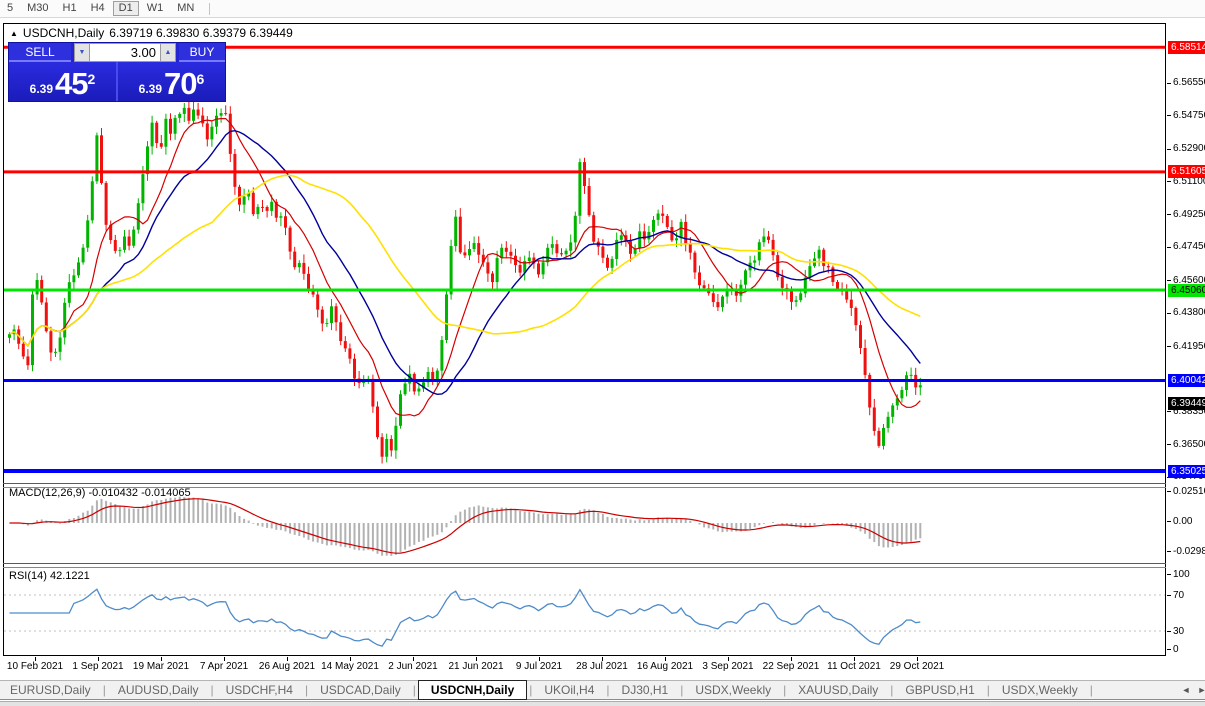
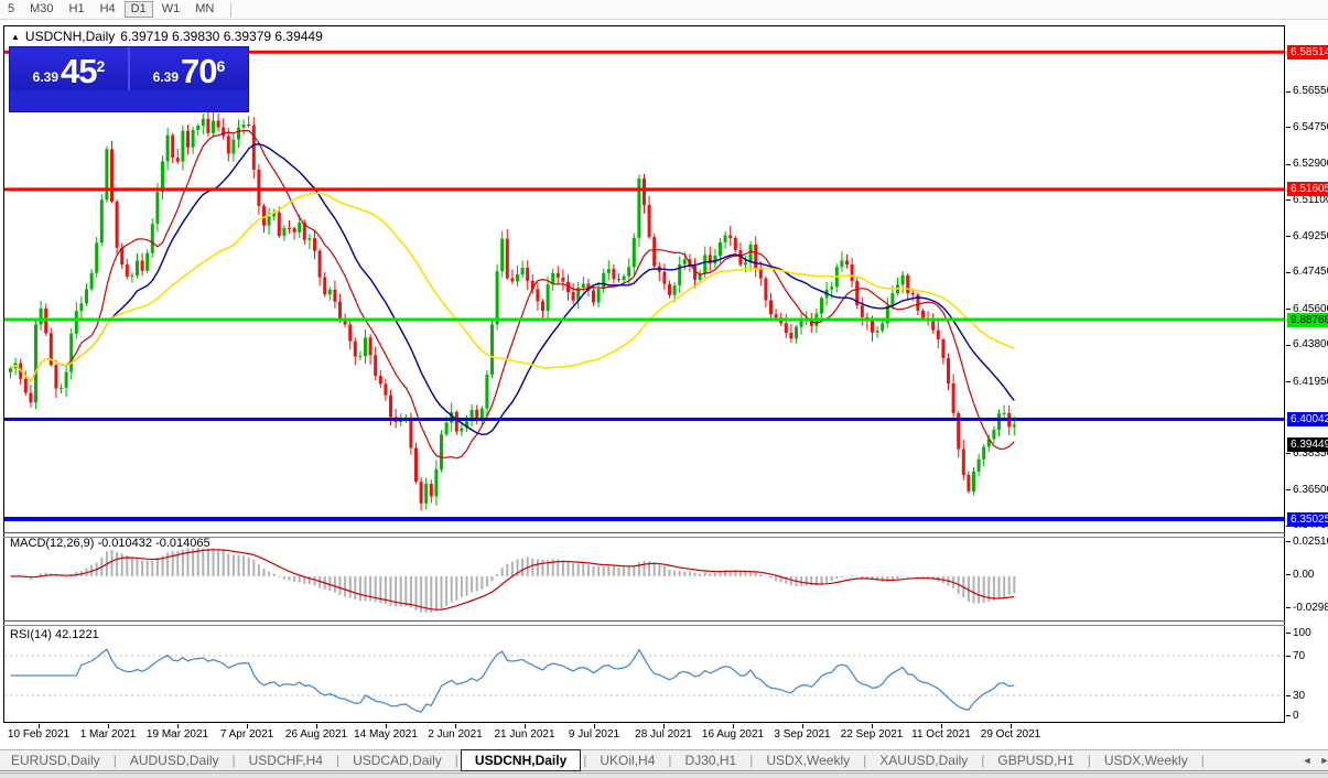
  5
  M30
  H1
  H4
  D1
  W1
  MN
  ▲
  USDCNH,Daily
  6.39719 6.39830 6.39379 6.39449
  MACD(12,26,9) -0.010432 -0.014065
  RSI(14) 42.1221
  6.5655
  6.5475
  6.5290
  6.5110
  6.4925
  6.4745
  6.4560
  6.4380
  6.4195
  6.3835
  6.3650
  6.58514
  6.51605
- 6.45060
+ 9.88768
  6.40042
  6.35025
  6.39449
  0.0251
  0.00
  -0.0298
  100
  70
  30
  0
  10 Feb 2021
- 1 Sep 2021
+ 1 Mar 2021
  19 Mar 2021
  7 Apr 2021
  26 Aug 2021
  14 May 2021
  2 Jun 2021
  21 Jun 2021
  9 Jul 2021
  28 Jul 2021
  16 Aug 2021
  3 Sep 2021
  22 Sep 2021
  11 Oct 2021
  29 Oct 2021
- SELL
- 3.00
- BUY
  6.39
  45
  2
  6.39
  70
  6
  EURUSD,Daily
  |
  AUDUSD,Daily
  |
  USDCHF,H4
  |
  USDCAD,Daily
  |
  USDCNH,Daily
  |
  UKOil,H4
  |
  DJ30,H1
  |
  USDX,Weekly
  |
  XAUUSD,Daily
  |
  GBPUSD,H1
  |
  USDX,Weekly
  |
  ◄
  ►
